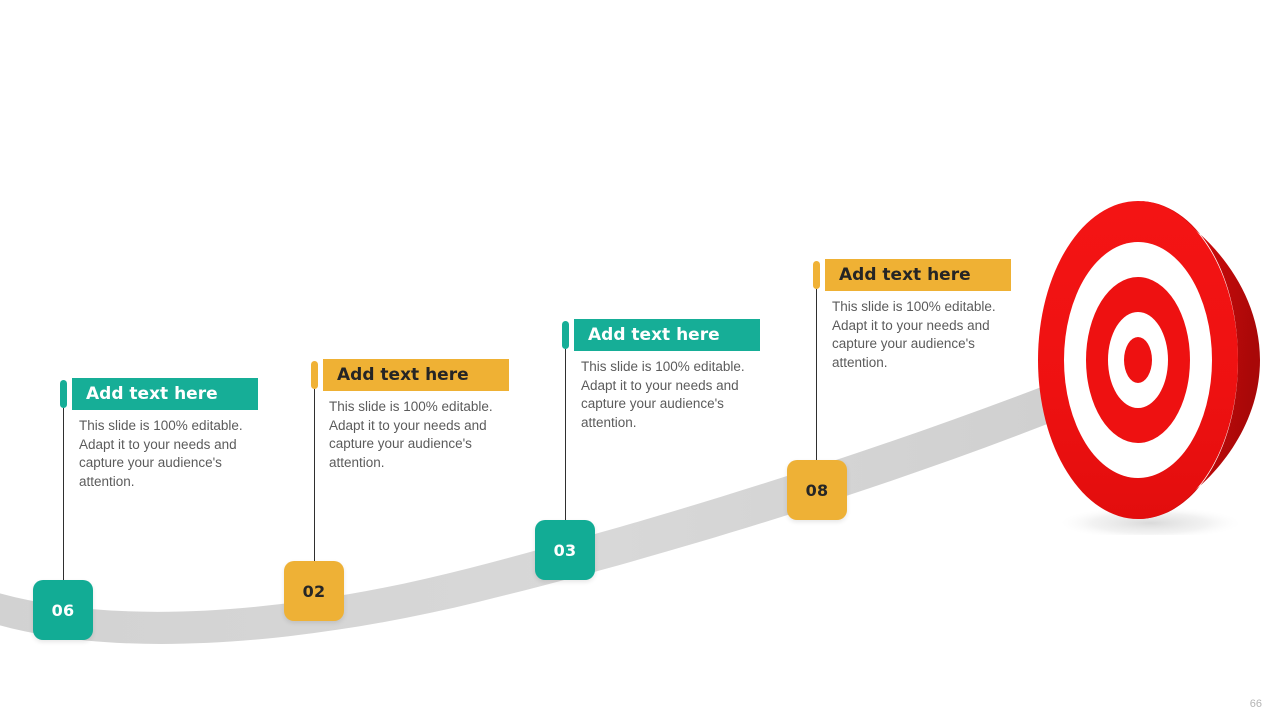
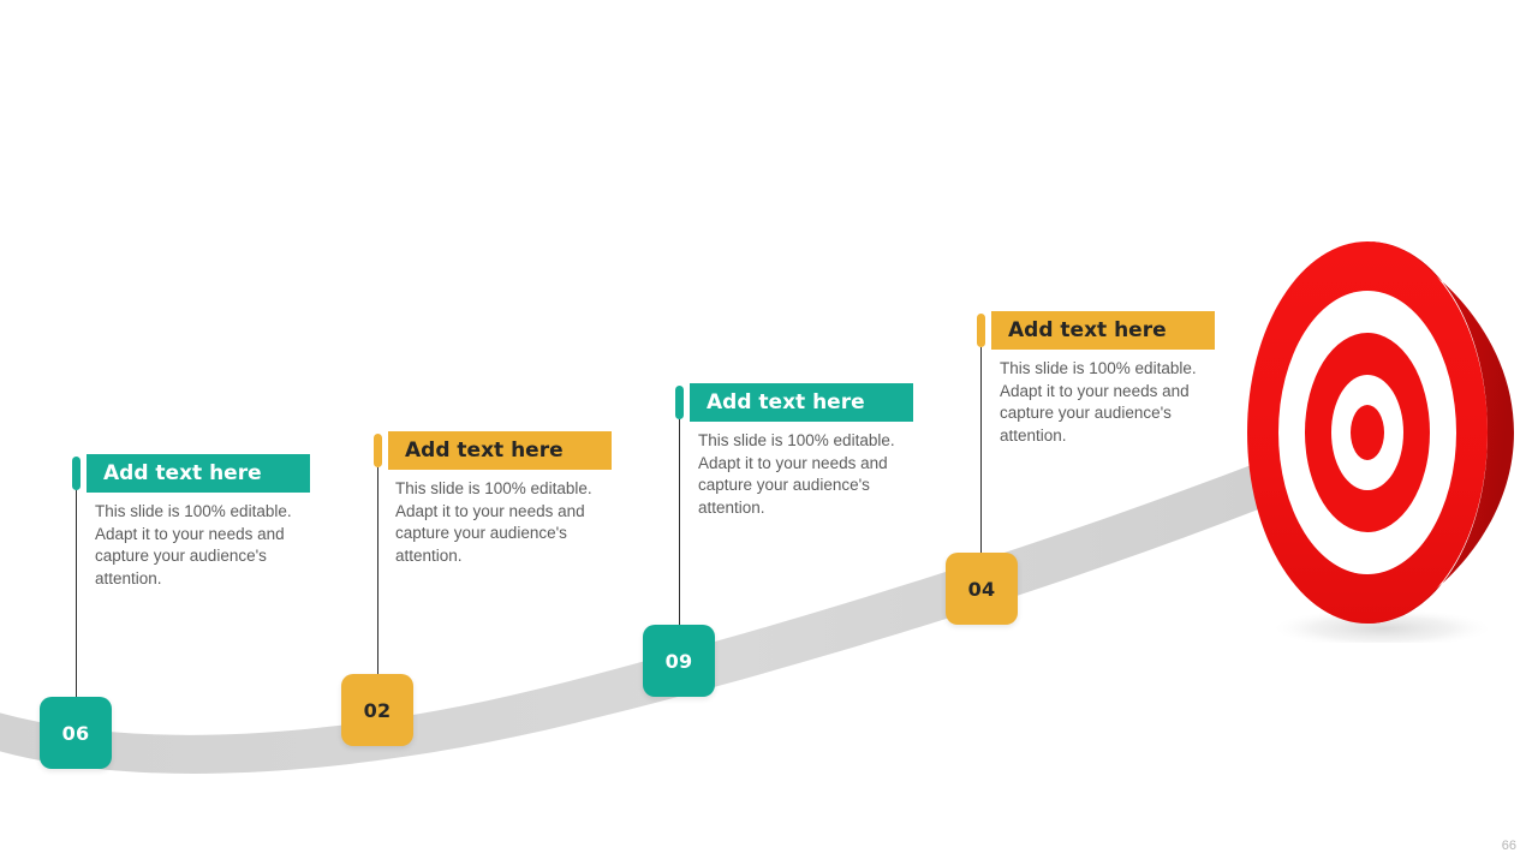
  Add text here
  This slide is 100% editable. Adapt it to your needs and capture your audience's attention.
  06
  Add text here
  This slide is 100% editable. Adapt it to your needs and capture your audience's attention.
  02
  Add text here
  This slide is 100% editable. Adapt it to your needs and capture your audience's attention.
- 03
+ 09
  Add text here
  This slide is 100% editable. Adapt it to your needs and capture your audience's attention.
- 08
+ 04
  66
